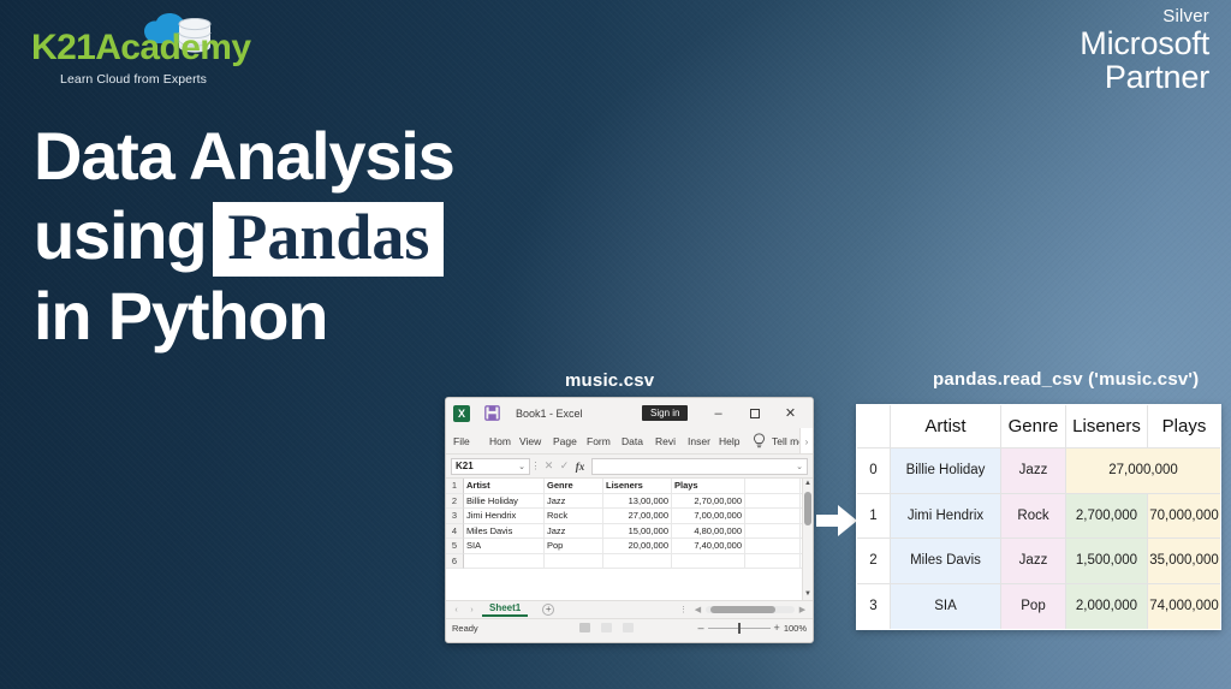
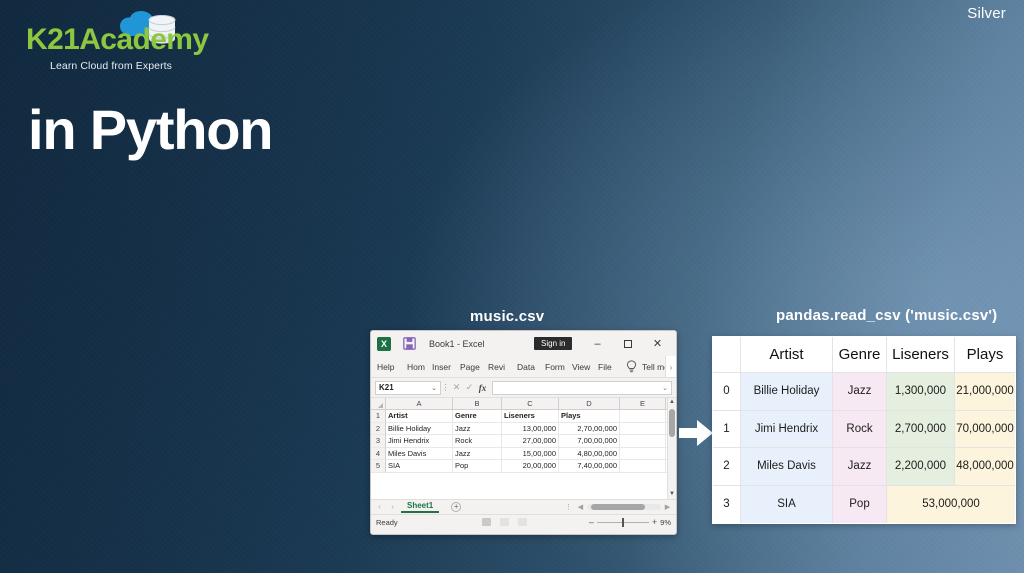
  K21Academy
  Learn Cloud from Experts
  Silver
- Microsoft
- Partner
- Data Analysis
- using Pandas
  in Python
  music.csv
  pandas.read_csv ('music.csv')
  X
  Book1 - Excel
  Sign in
  –
  ✕
- File
+ Help
  Hom
- View
+ Inser
  Page
- Form
+ Revi
  Data
- Revi
+ Form
- Inser
+ View
- Help
+ File
  Tell m
  ›
  K21
  ⋮
  ✕
  ✓
  fx
+ A
+ B
+ C
+ D
+ E
  1
  Artist
  Genre
  Liseners
  Plays
  2
  Billie Holiday
  Jazz
  13,00,000
  2,70,00,000
  3
  Jimi Hendrix
  Rock
  27,00,000
  7,00,00,000
  4
  Miles Davis
  Jazz
  15,00,000
  4,80,00,000
  5
  SIA
  Pop
  20,00,000
  7,40,00,000
- 6
  Sheet1
  +
  Ready
  –
  +
- 100%
+ 9%
  Artist
  Genre
  Liseners
  Plays
  0
  Billie Holiday
  Jazz
+ 1,300,000
- 27,000,000
+ 21,000,000
  1
  Jimi Hendrix
  Rock
  2,700,000
  70,000,000
  2
  Miles Davis
  Jazz
- 1,500,000
+ 2,200,000
- 35,000,000
+ 48,000,000
  3
  SIA
  Pop
- 2,000,000
- 74,000,000
+ 53,000,000
